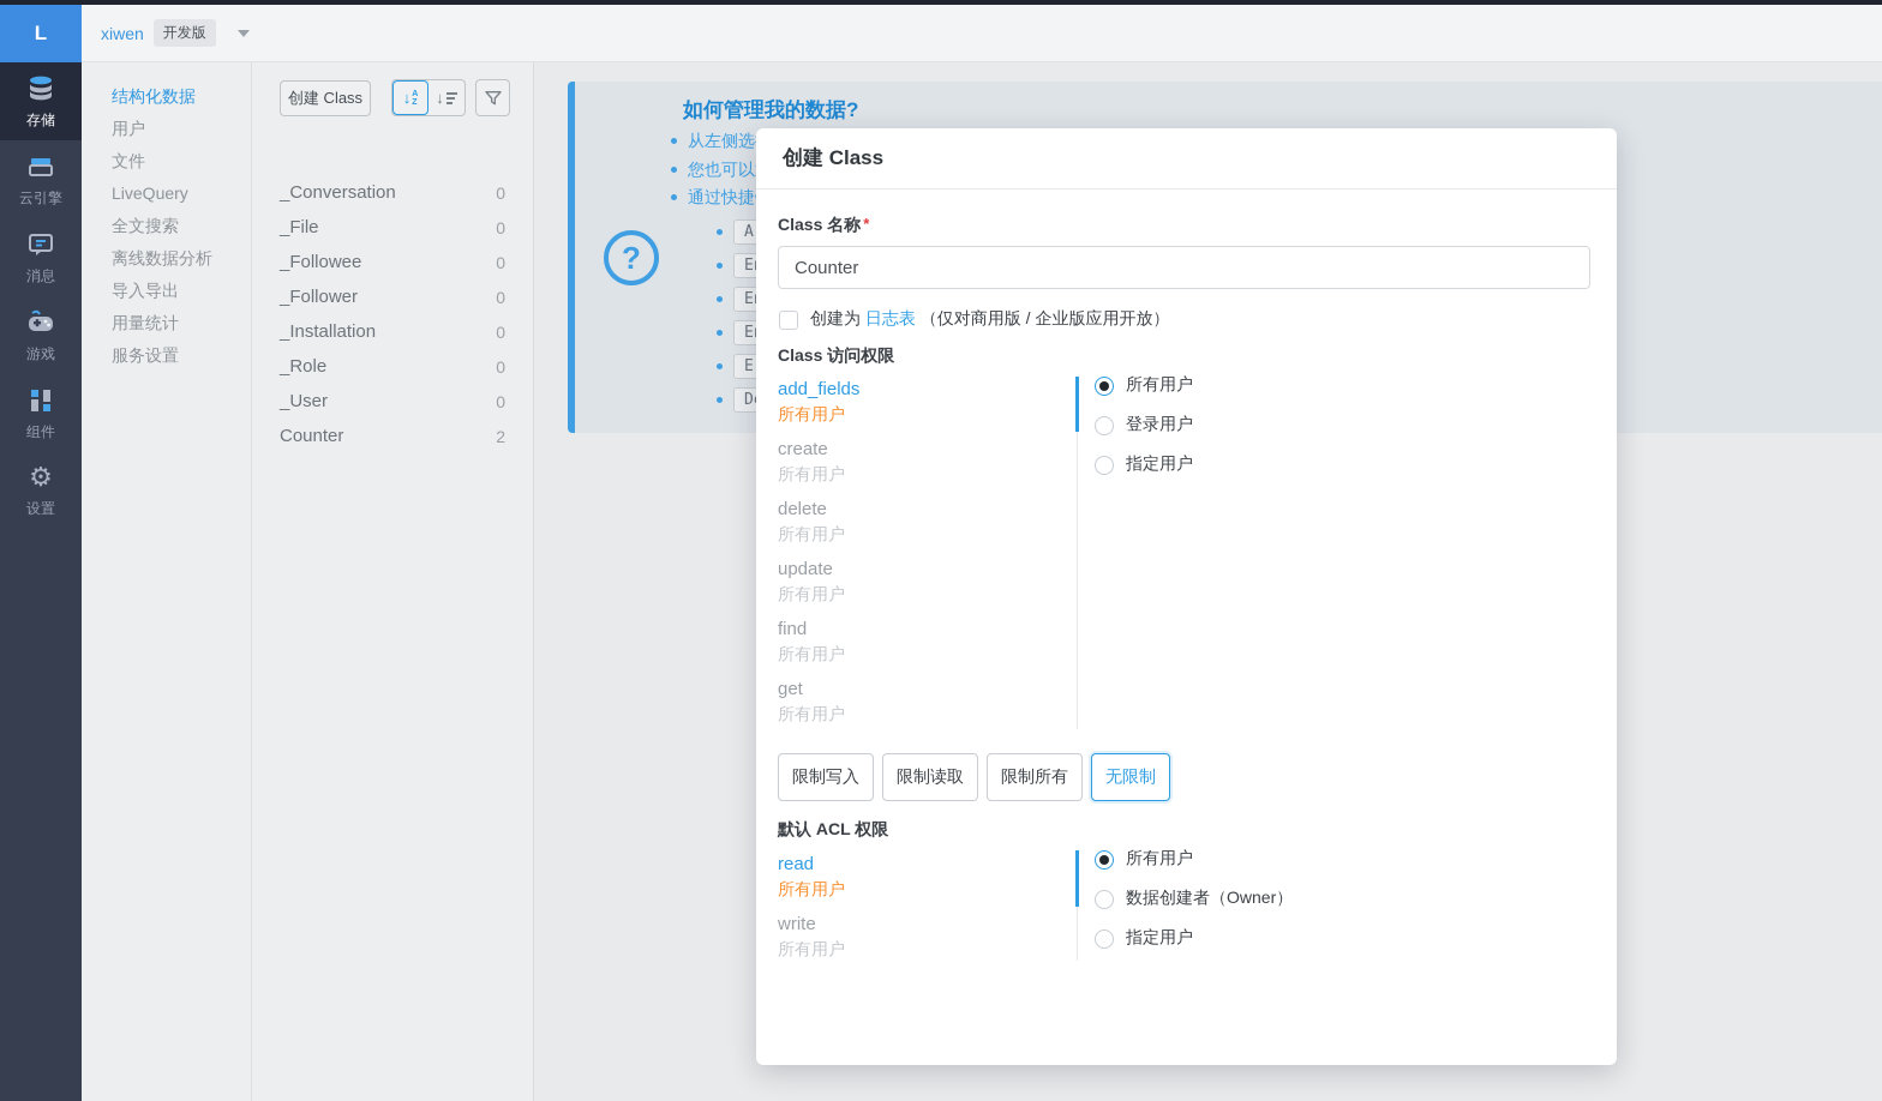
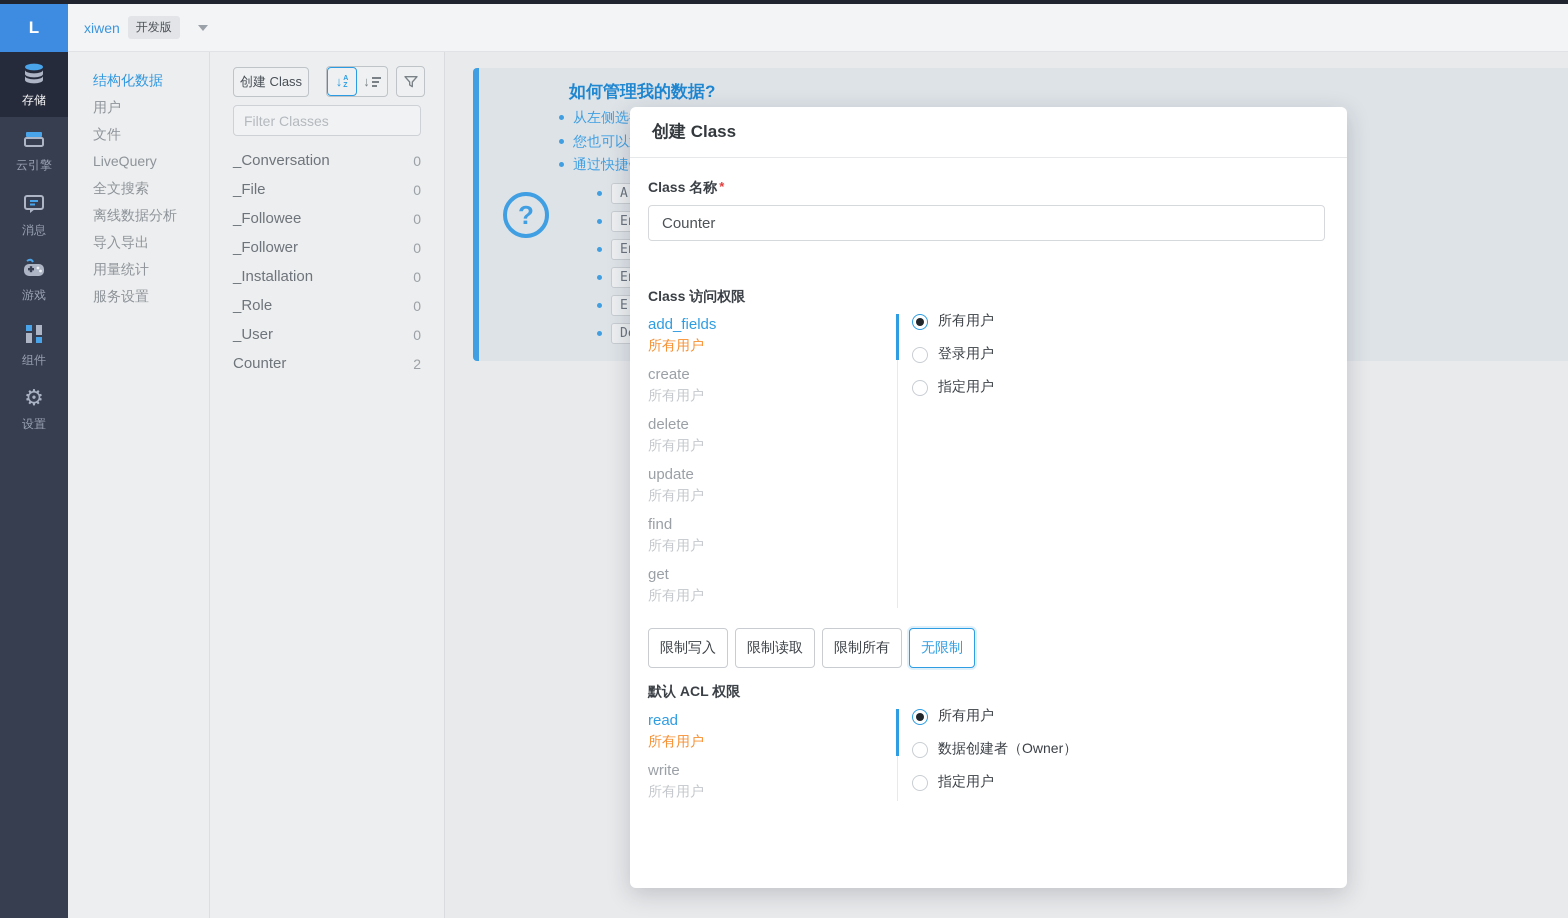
  L
  xiwen
  开发版
  存储
  云引擎
  消息
  游戏
  组件
  ⚙
  设置
  结构化数据
  用户
  文件
  LiveQuery
  全文搜索
  离线数据分析
  导入导出
  用量统计
  服务设置
  创建 Class
  ↓
  ↓
+ Filter Classes
  _Conversation
  0
  _File
  0
  _Followee
  0
  _Follower
  0
  _Installation
  0
  _Role
  0
  _User
  0
  Counter
  2
  ?
  如何管理我的数据?
  从左侧选
  您也可以
  通过快捷
  E
  创建 Class
  Class 名称 *
  Counter
- 创建为
- 日志表
- （仅对商用版 / 企业版应用开放）
  Class 访问权限
  add_fields
  所有用户
  create
  所有用户
  delete
  所有用户
  update
  所有用户
  find
  所有用户
  get
  所有用户
  所有用户
  登录用户
  指定用户
  限制写入
  限制读取
  限制所有
  无限制
  默认 ACL 权限
  read
  所有用户
  write
  所有用户
  所有用户
  数据创建者（Owner）
  指定用户
